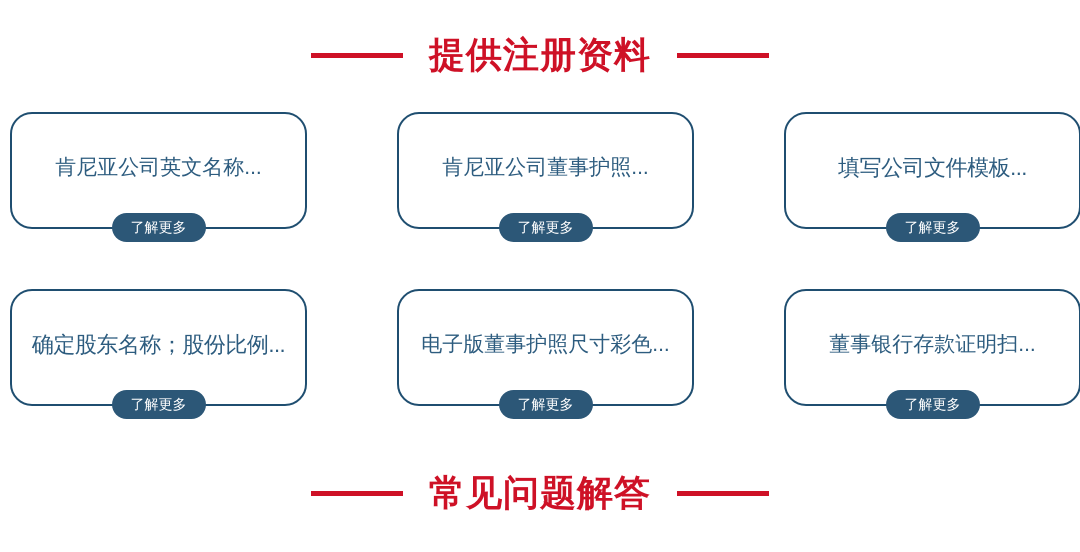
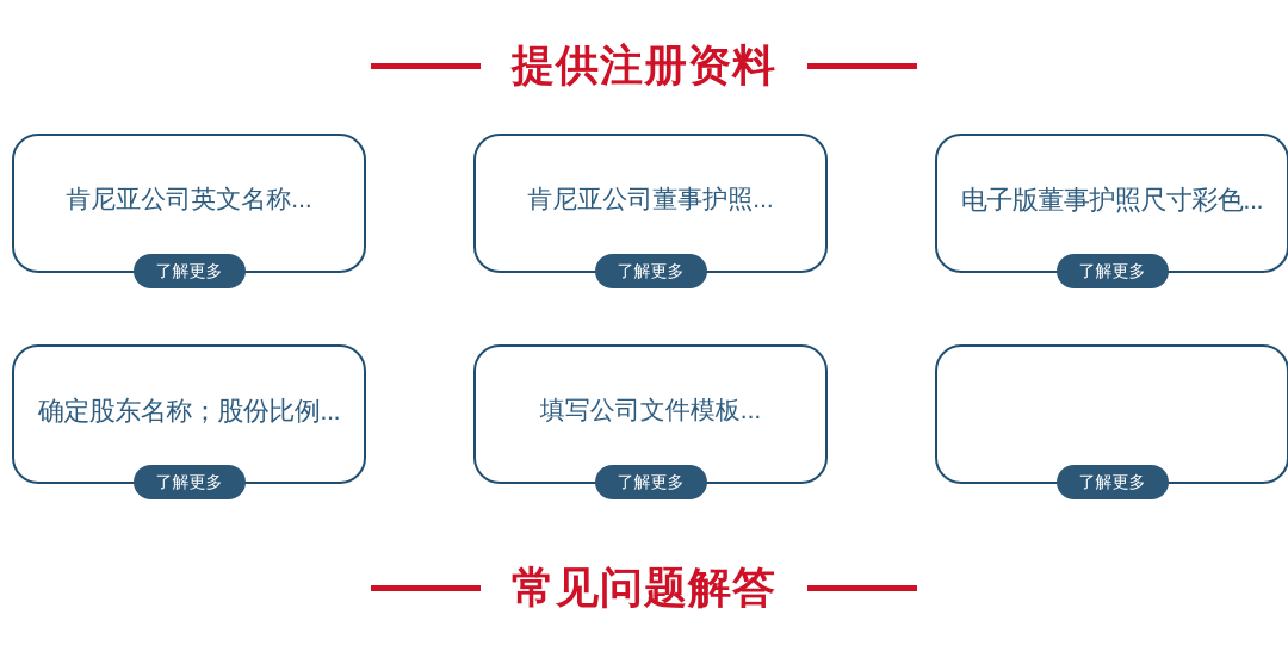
  提供注册资料
  肯尼亚公司英文名称...
  了解更多
  肯尼亚公司董事护照...
  了解更多
- 填写公司文件模板...
+ 电子版董事护照尺寸彩色...
  了解更多
  确定股东名称；股份比例...
  了解更多
- 电子版董事护照尺寸彩色...
+ 填写公司文件模板...
  了解更多
- 董事银行存款证明扫...
  了解更多
  常见问题解答
